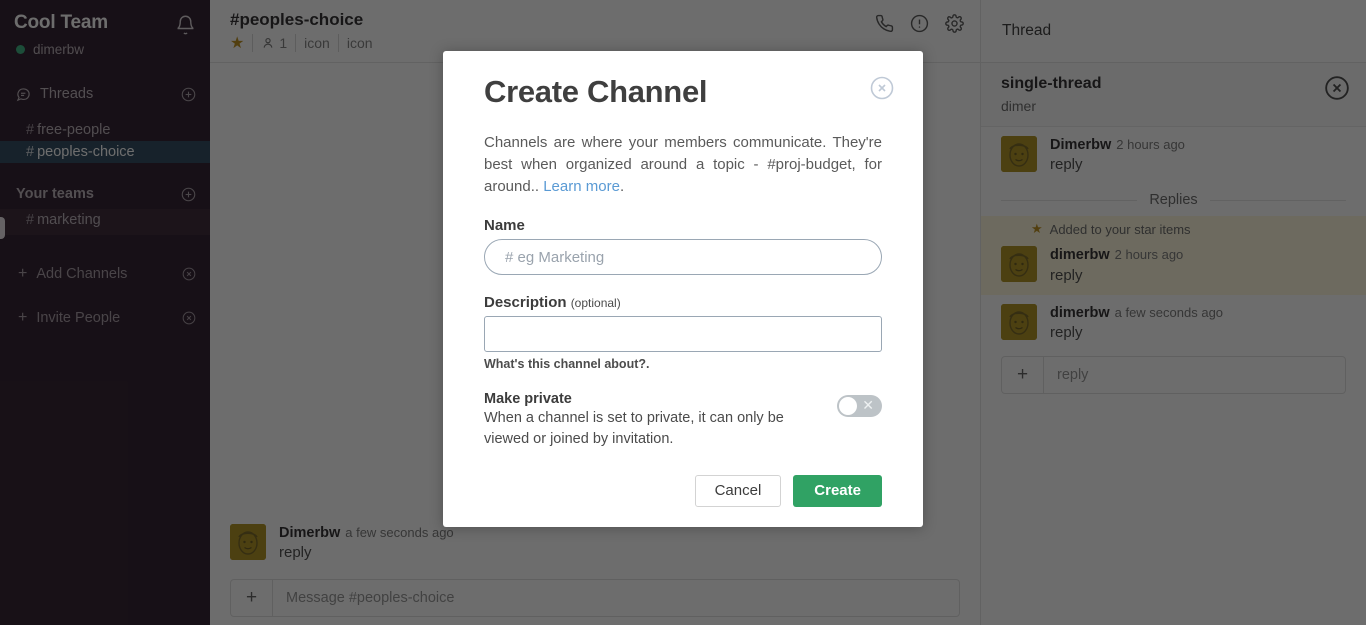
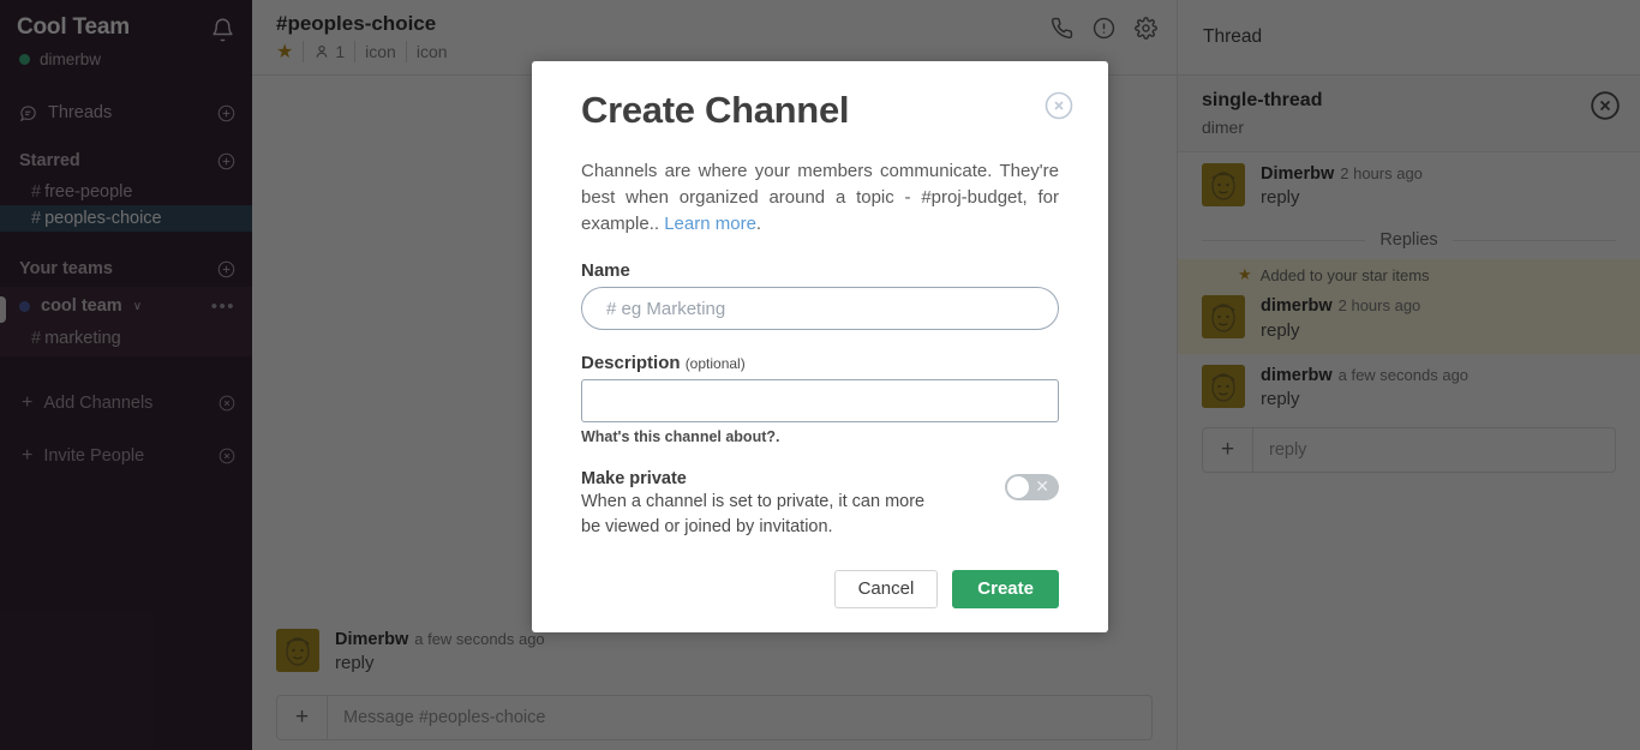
  Cool Team
  dimerbw
  Threads
+ Starred
  #
  free-people
  #
  peoples-choice
  Your teams
+ cool team
+ ∨
+ •••
  #
  marketing
  +
  Add Channels
  +
  Invite People
  #peoples-choice
  ★
  1
  icon
  icon
  Dimerbw a few seconds ago
  reply
  +
  Message #peoples-choice
  Thread
  single-thread
  dimer
  Dimerbw 2 hours ago
  reply
  Replies
  ★
  Added to your star items
  dimerbw 2 hours ago
  reply
  dimerbw a few seconds ago
  reply
  +
  reply
  Create Channel
- Channels are where your members communicate. They're best when organized around a topic - #proj-budget, for around.. Learn more.
+ Channels are where your members communicate. They're best when organized around a topic - #proj-budget, for example.. Learn more.
  Name
  # eg Marketing
  Description (optional)
  What's this channel about?.
  Make private
- When a channel is set to private, it can only be viewed or joined by invitation.
+ When a channel is set to private, it can more be viewed or joined by invitation.
  ✕
  Cancel
  Create
